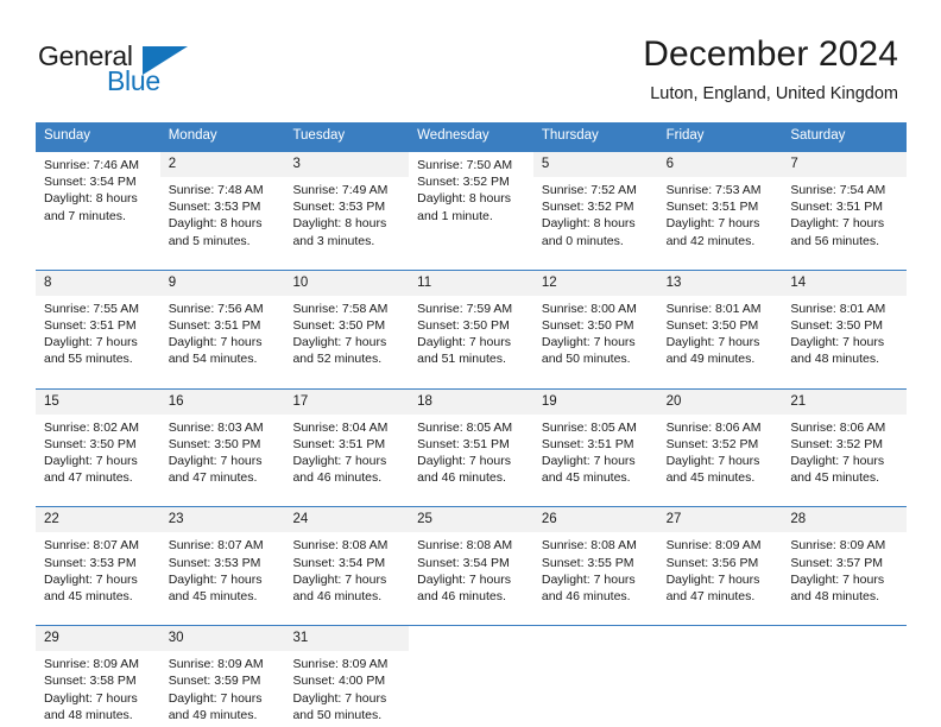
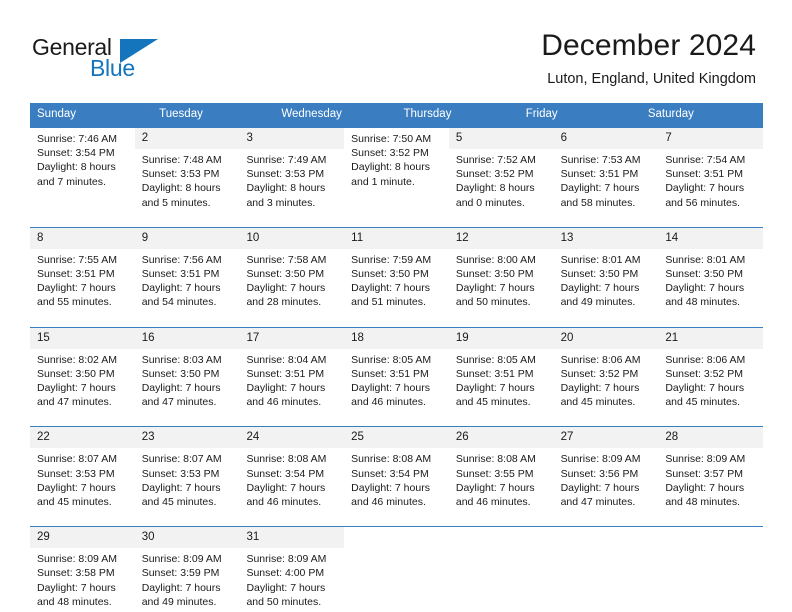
  General
  Blue
  December 2024
  Luton, England, United Kingdom
  Sunday
- Monday
  Tuesday
  Wednesday
  Thursday
  Friday
  Saturday
  Sunrise: 7:46 AM
  Sunset: 3:54 PM
  Daylight: 8 hours
  and 7 minutes.
  2
  Sunrise: 7:48 AM
  Sunset: 3:53 PM
  Daylight: 8 hours
  and 5 minutes.
  3
  Sunrise: 7:49 AM
  Sunset: 3:53 PM
  Daylight: 8 hours
  and 3 minutes.
  Sunrise: 7:50 AM
  Sunset: 3:52 PM
  Daylight: 8 hours
  and 1 minute.
  5
  Sunrise: 7:52 AM
  Sunset: 3:52 PM
  Daylight: 8 hours
  and 0 minutes.
  6
  Sunrise: 7:53 AM
  Sunset: 3:51 PM
  Daylight: 7 hours
- and 42 minutes.
+ and 58 minutes.
  7
  Sunrise: 7:54 AM
  Sunset: 3:51 PM
  Daylight: 7 hours
  and 56 minutes.
  8
  Sunrise: 7:55 AM
  Sunset: 3:51 PM
  Daylight: 7 hours
  and 55 minutes.
  9
  Sunrise: 7:56 AM
  Sunset: 3:51 PM
  Daylight: 7 hours
  and 54 minutes.
  10
  Sunrise: 7:58 AM
  Sunset: 3:50 PM
  Daylight: 7 hours
- and 52 minutes.
+ and 28 minutes.
  11
  Sunrise: 7:59 AM
  Sunset: 3:50 PM
  Daylight: 7 hours
  and 51 minutes.
  12
  Sunrise: 8:00 AM
  Sunset: 3:50 PM
  Daylight: 7 hours
  and 50 minutes.
  13
  Sunrise: 8:01 AM
  Sunset: 3:50 PM
  Daylight: 7 hours
  and 49 minutes.
  14
  Sunrise: 8:01 AM
  Sunset: 3:50 PM
  Daylight: 7 hours
  and 48 minutes.
  15
  Sunrise: 8:02 AM
  Sunset: 3:50 PM
  Daylight: 7 hours
  and 47 minutes.
  16
  Sunrise: 8:03 AM
  Sunset: 3:50 PM
  Daylight: 7 hours
  and 47 minutes.
  17
  Sunrise: 8:04 AM
  Sunset: 3:51 PM
  Daylight: 7 hours
  and 46 minutes.
  18
  Sunrise: 8:05 AM
  Sunset: 3:51 PM
  Daylight: 7 hours
  and 46 minutes.
  19
  Sunrise: 8:05 AM
  Sunset: 3:51 PM
  Daylight: 7 hours
  and 45 minutes.
  20
  Sunrise: 8:06 AM
  Sunset: 3:52 PM
  Daylight: 7 hours
  and 45 minutes.
  21
  Sunrise: 8:06 AM
  Sunset: 3:52 PM
  Daylight: 7 hours
  and 45 minutes.
  22
  Sunrise: 8:07 AM
  Sunset: 3:53 PM
  Daylight: 7 hours
  and 45 minutes.
  23
  Sunrise: 8:07 AM
  Sunset: 3:53 PM
  Daylight: 7 hours
  and 45 minutes.
  24
  Sunrise: 8:08 AM
  Sunset: 3:54 PM
  Daylight: 7 hours
  and 46 minutes.
  25
  Sunrise: 8:08 AM
  Sunset: 3:54 PM
  Daylight: 7 hours
  and 46 minutes.
  26
  Sunrise: 8:08 AM
  Sunset: 3:55 PM
  Daylight: 7 hours
  and 46 minutes.
  27
  Sunrise: 8:09 AM
  Sunset: 3:56 PM
  Daylight: 7 hours
  and 47 minutes.
  28
  Sunrise: 8:09 AM
  Sunset: 3:57 PM
  Daylight: 7 hours
  and 48 minutes.
  29
  Sunrise: 8:09 AM
  Sunset: 3:58 PM
  Daylight: 7 hours
  and 48 minutes.
  30
  Sunrise: 8:09 AM
  Sunset: 3:59 PM
  Daylight: 7 hours
  and 49 minutes.
  31
  Sunrise: 8:09 AM
  Sunset: 4:00 PM
  Daylight: 7 hours
  and 50 minutes.
